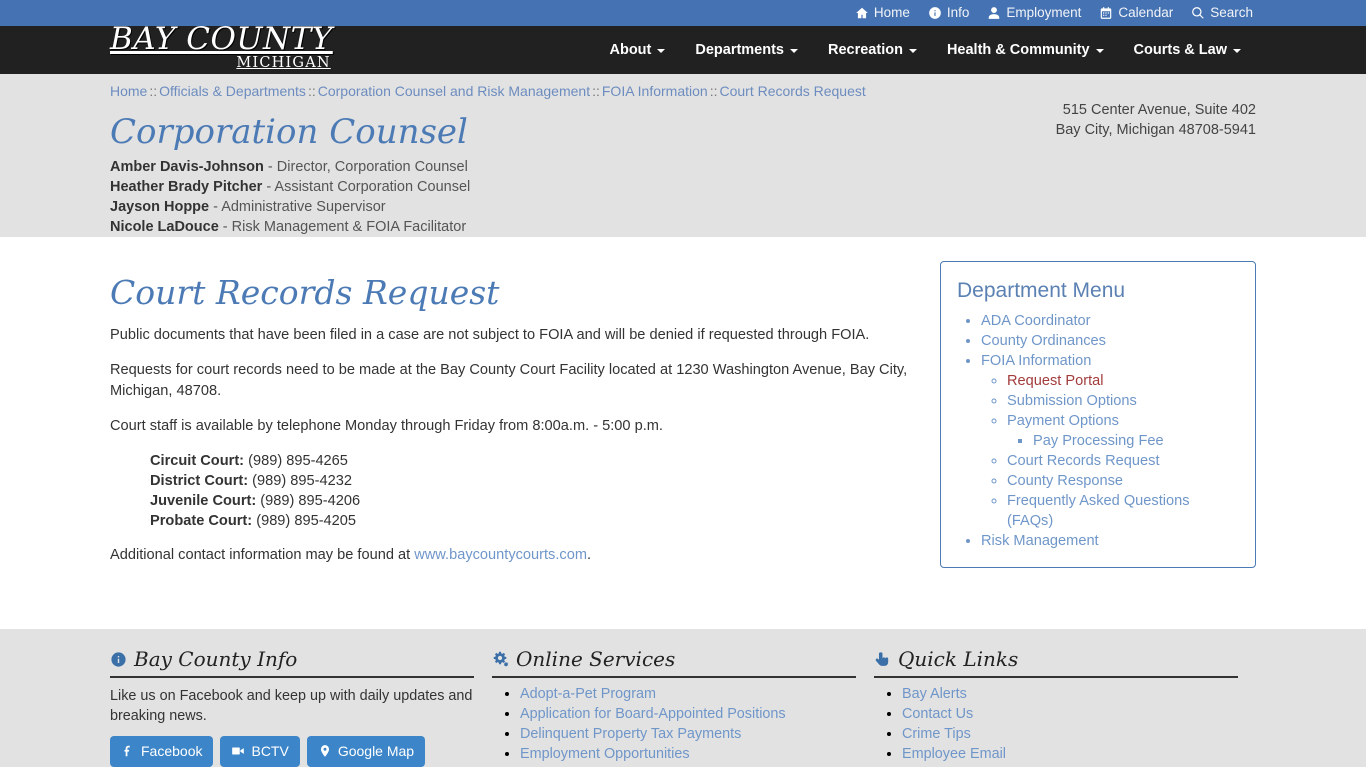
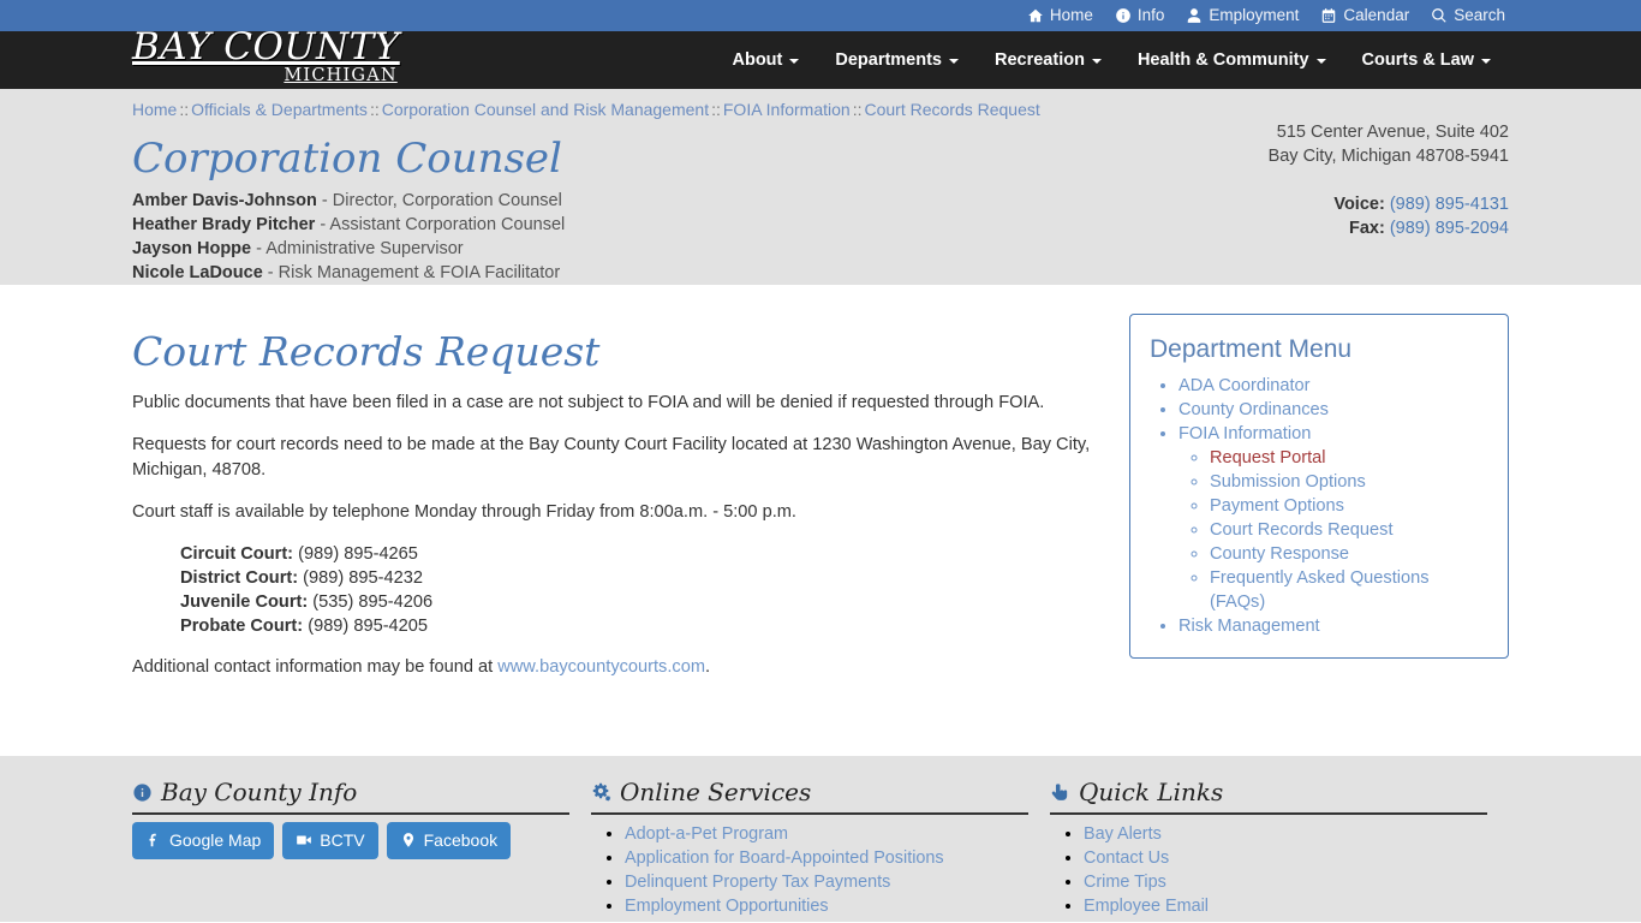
  Home
  Info
  Employment
  Calendar
  Search
  BAY COUNTY
  MICHIGAN
  About
  Departments
  Recreation
  Health & Community
  Courts & Law
  Home :: Officials & Departments :: Corporation Counsel and Risk Management :: FOIA Information :: Court Records Request
  Corporation Counsel
  Amber Davis-Johnson - Director, Corporation Counsel
  Heather Brady Pitcher - Assistant Corporation Counsel
  Jayson Hoppe - Administrative Supervisor
  Nicole LaDouce - Risk Management & FOIA Facilitator
  515 Center Avenue, Suite 402
  Bay City, Michigan 48708-5941
+ Voice: (989) 895-4131
+ Fax: (989) 895-2094
  Court Records Request
  Public documents that have been filed in a case are not subject to FOIA and will be denied if requested through FOIA.
  Requests for court records need to be made at the Bay County Court Facility located at 1230 Washington Avenue, Bay City, Michigan, 48708.
  Court staff is available by telephone Monday through Friday from 8:00a.m. - 5:00 p.m.
  Circuit Court: (989) 895-4265
  District Court: (989) 895-4232
- Juvenile Court: (989) 895-4206
+ Juvenile Court: (535) 895-4206
  Probate Court: (989) 895-4205
  Additional contact information may be found at www.baycountycourts.com.
  Department Menu
  ADA Coordinator
  County Ordinances
  FOIA Information
  Request Portal
  Submission Options
  Payment Options
- Pay Processing Fee
  Court Records Request
  County Response
  Frequently Asked Questions (FAQs)
  Risk Management
  Bay County Info
- Like us on Facebook and keep up with daily updates and breaking news.
- Facebook
+ Google Map
  BCTV
- Google Map
+ Facebook
  Online Services
  Adopt-a-Pet Program
  Application for Board-Appointed Positions
  Delinquent Property Tax Payments
  Employment Opportunities
  Quick Links
  Bay Alerts
  Contact Us
  Crime Tips
  Employee Email
